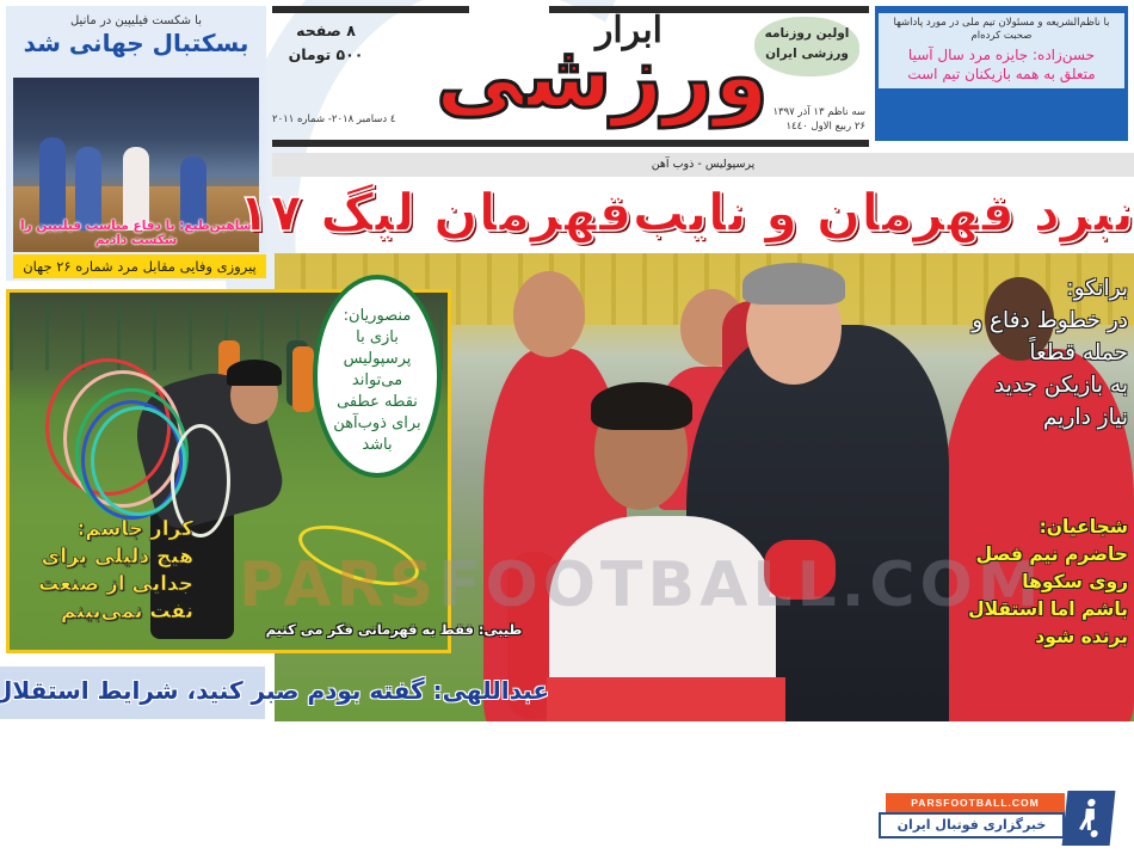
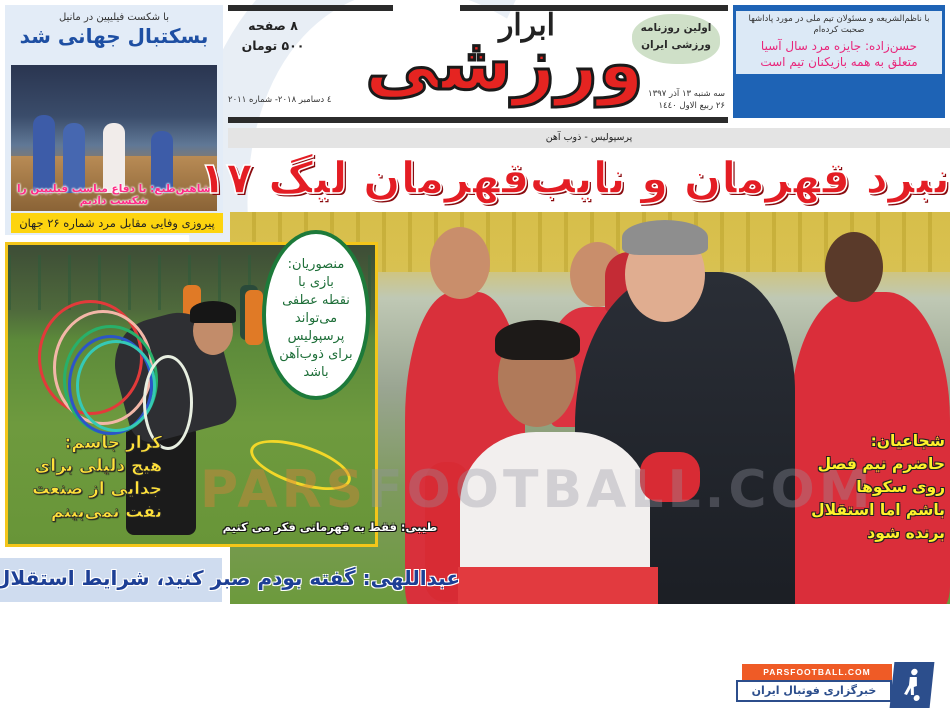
  با ناظم‌الشریعه و مسئولان تیم ملی در مورد پاداشها صحبت کرده‌ام
  حسن‌زاده: جایزه مرد سال آسیا
  متعلق به همه بازیکنان تیم است
  ۸ صفحه
  ۵۰۰ تومان
  ٤ دسامبر ۲۰۱۸- شماره ۲۰۱۱
  ابرار
  ورزشی
  اولین روزنامه
  ورزشی ایران
- سه ناظم ۱۳ آذر ۱۳۹۷
+ سه شنبه ۱۳ آذر ۱۳۹۷
  ۲۶ ربیع الاول ۱٤٤٠
  با شکست فیلیپین در مانیل
  بسکتبال جهانی شد
  شاهین‌طبع: با دفاع مناسب فیلیپین را شکست دادیم
  پیروزی وفایی مقابل مرد شماره ۲۶ جهان
  پرسپولیس - ذوب آهن
  نبرد قهرمان و نایبقهرمان لیگ ۱۷
  منصوریان:
  بازی با
- پرسپولیس
+ نقطه عطفی
  می‌تواند
- نقطه عطفی
+ پرسپولیس
  برای ذوب‌آهن
  باشد
  کرار جاسم:
  هیچ دلیلی برای
  جدایی از صنعت
  نفت نمی‌بینم
  PARSFOOTBALL.COM
  طیبی: فقط به قهرمانی فکر می کنیم
- برانکو:
- در خطوط دفاع و
- حمله قطعاً
- به بازیکن جدید
- نیاز داریم
  شجاعیان:
  حاضرم نیم فصل
  روی سکوها
  باشم اما استقلال
  برنده شود
  عبداللهی: گفته بودم صبر کنید، شرایط استقلال
  PARSFOOTBALL.COM
  خبرگزاری فوتبال ایران
